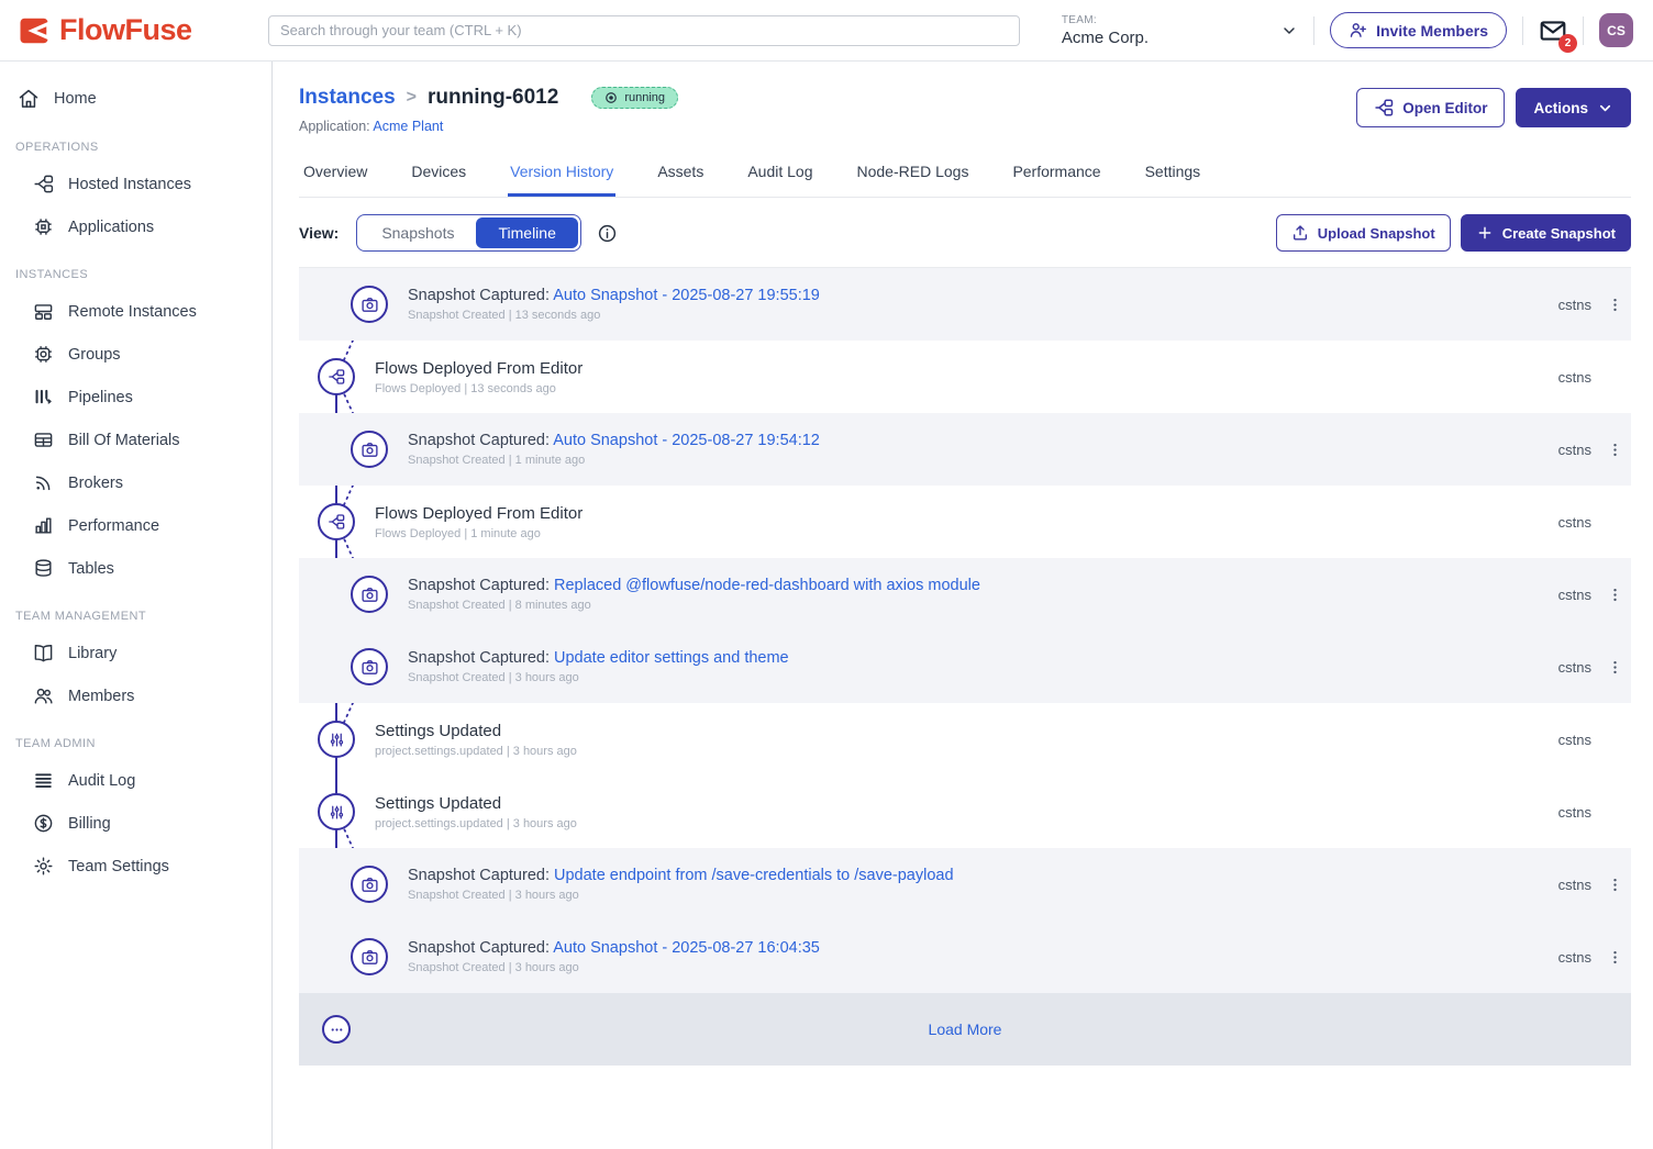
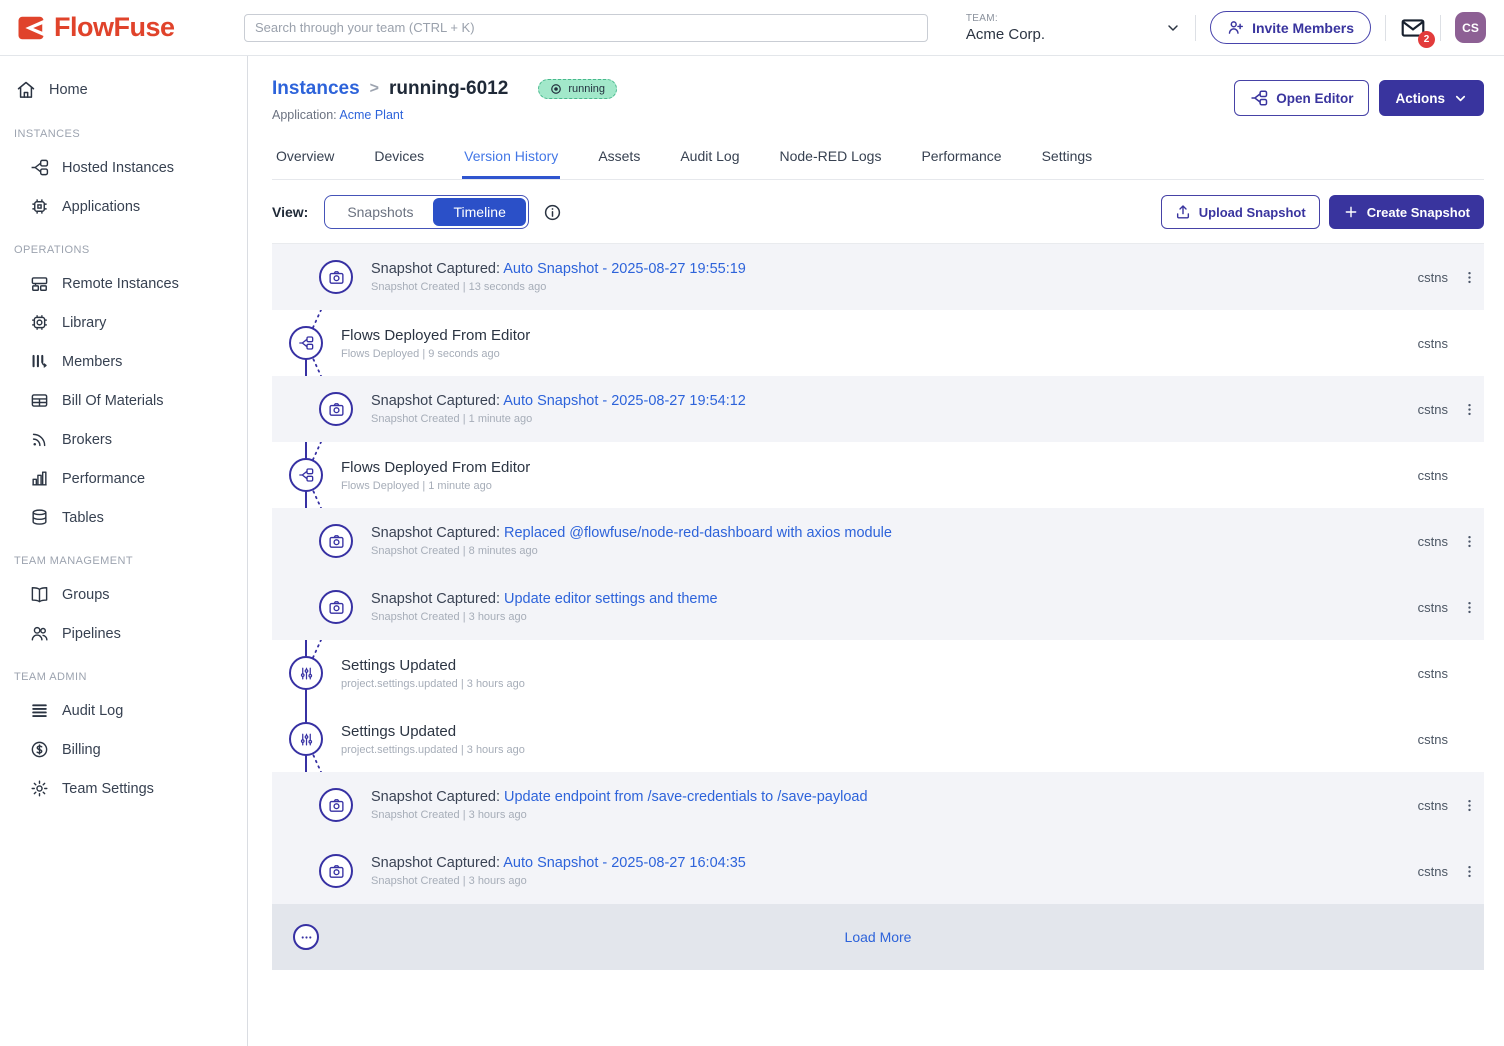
  FlowFuse
  Search through your team (CTRL + K)
  TEAM:
  Acme Corp.
  Invite Members
  2
  CS
  Home
- OPERATIONS
+ INSTANCES
  Hosted Instances
  Applications
- INSTANCES
+ OPERATIONS
  Remote Instances
- Groups
+ Library
- Pipelines
+ Members
  Bill Of Materials
  Brokers
  Performance
  Tables
  TEAM MANAGEMENT
- Library
+ Groups
- Members
+ Pipelines
  TEAM ADMIN
  Audit Log
  Billing
  Team Settings
  Instances
  >
  running-6012
  running
  Application: Acme Plant
  Open Editor
  Actions
  Overview
  Devices
  Version History
  Assets
  Audit Log
  Node-RED Logs
  Performance
  Settings
  View:
  Snapshots
  Timeline
  Upload Snapshot
  Create Snapshot
  Snapshot Captured: Auto Snapshot - 2025-08-27 19:55:19
  Snapshot Created | 13 seconds ago
  cstns
  Flows Deployed From Editor
- Flows Deployed | 13 seconds ago
+ Flows Deployed | 9 seconds ago
  cstns
  Snapshot Captured: Auto Snapshot - 2025-08-27 19:54:12
  Snapshot Created | 1 minute ago
  cstns
  Flows Deployed From Editor
  Flows Deployed | 1 minute ago
  cstns
  Snapshot Captured: Replaced @flowfuse/node-red-dashboard with axios module
  Snapshot Created | 8 minutes ago
  cstns
  Snapshot Captured: Update editor settings and theme
  Snapshot Created | 3 hours ago
  cstns
  Settings Updated
  project.settings.updated | 3 hours ago
  cstns
  Settings Updated
  project.settings.updated | 3 hours ago
  cstns
  Snapshot Captured: Update endpoint from /save-credentials to /save-payload
  Snapshot Created | 3 hours ago
  cstns
  Snapshot Captured: Auto Snapshot - 2025-08-27 16:04:35
  Snapshot Created | 3 hours ago
  cstns
  Load More
